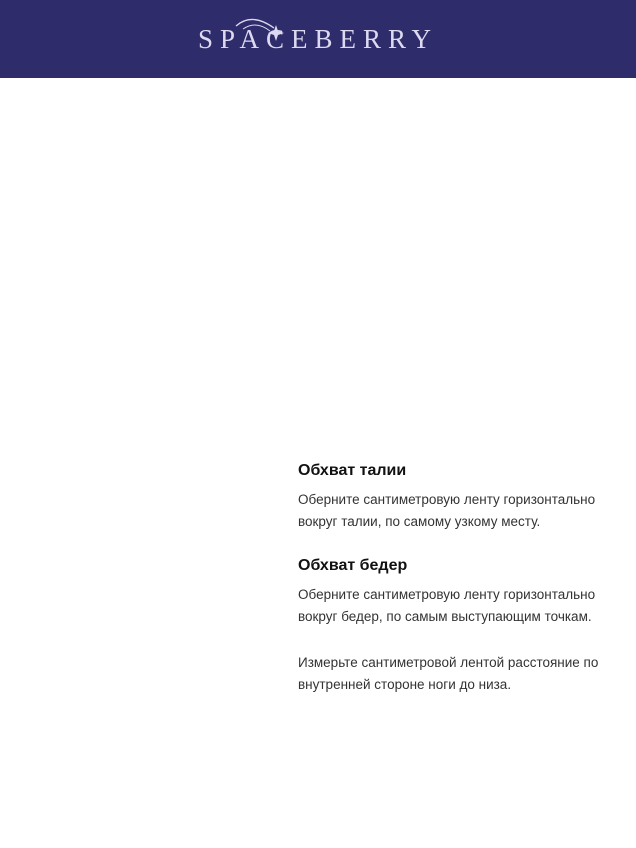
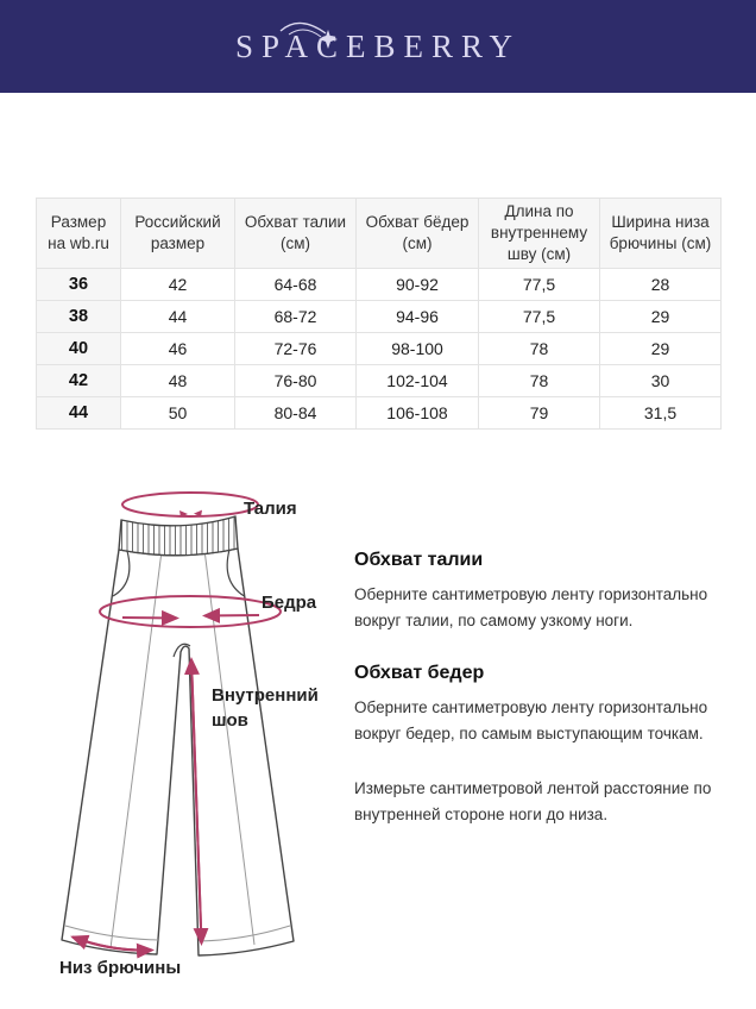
  SPACEBERRY
+ Размер на wb.ru	Российский размер	Обхват талии (см)	Обхват бёдер (см)	Длина по внутреннему шву (см)	Ширина низа брючины (см)
+ 36	42	64-68	90-92	77,5	28
+ 38	44	68-72	94-96	77,5	29
+ 40	46	72-76	98-100	78	29
+ 42	48	76-80	102-104	78	30
+ 44	50	80-84	106-108	79	31,5
+ Талия
+ Бедра
+ Внутренний
+ шов
+ Низ брючины
  Обхват талии
- Оберните сантиметровую ленту горизонтально вокруг талии, по самому узкому месту.
+ Оберните сантиметровую ленту горизонтально вокруг талии, по самому узкому ноги.
  Обхват бедер
  Оберните сантиметровую ленту горизонтально вокруг бедер, по самым выступающим точкам.
  Измерьте сантиметровой лентой расстояние по внутренней стороне ноги до низа.
